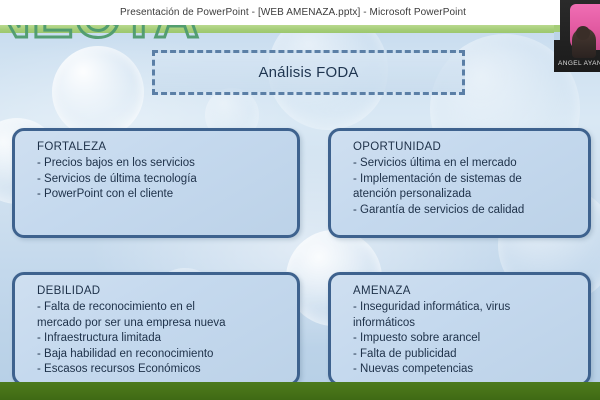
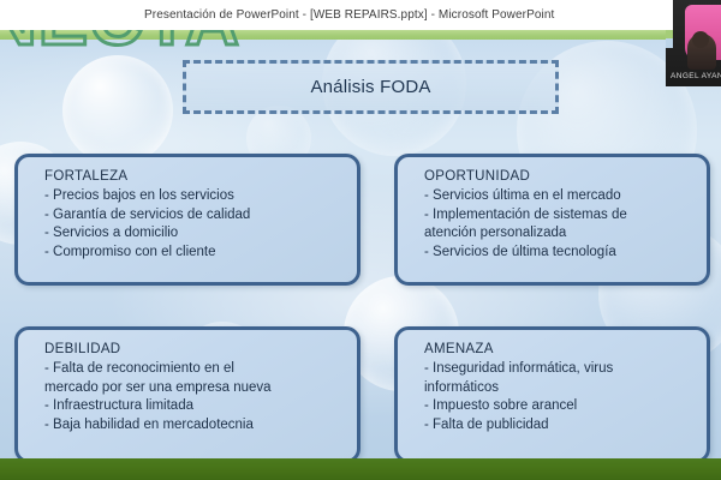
- Presentación de PowerPoint - [WEB AMENAZA.pptx] - Microsoft PowerPoint
+ Presentación de PowerPoint - [WEB REPAIRS.pptx] - Microsoft PowerPoint
  Análisis FODA
  FORTALEZA
  - Precios bajos en los servicios
- - Servicios de última tecnología
+ - Garantía de servicios de calidad
+ - Servicios a domicilio
- - PowerPoint con el cliente
+ - Compromiso con el cliente
  OPORTUNIDAD
  - Servicios última en el mercado
  - Implementación de sistemas de
  atención personalizada
- - Garantía de servicios de calidad
+ - Servicios de última tecnología
  DEBILIDAD
  - Falta de reconocimiento en el
  mercado por ser una empresa nueva
  - Infraestructura limitada
- - Baja habilidad en reconocimiento
+ - Baja habilidad en mercadotecnia
- - Escasos recursos Económicos
  AMENAZA
  - Inseguridad informática, virus
  informáticos
  - Impuesto sobre arancel
  - Falta de publicidad
- - Nuevas competencias
